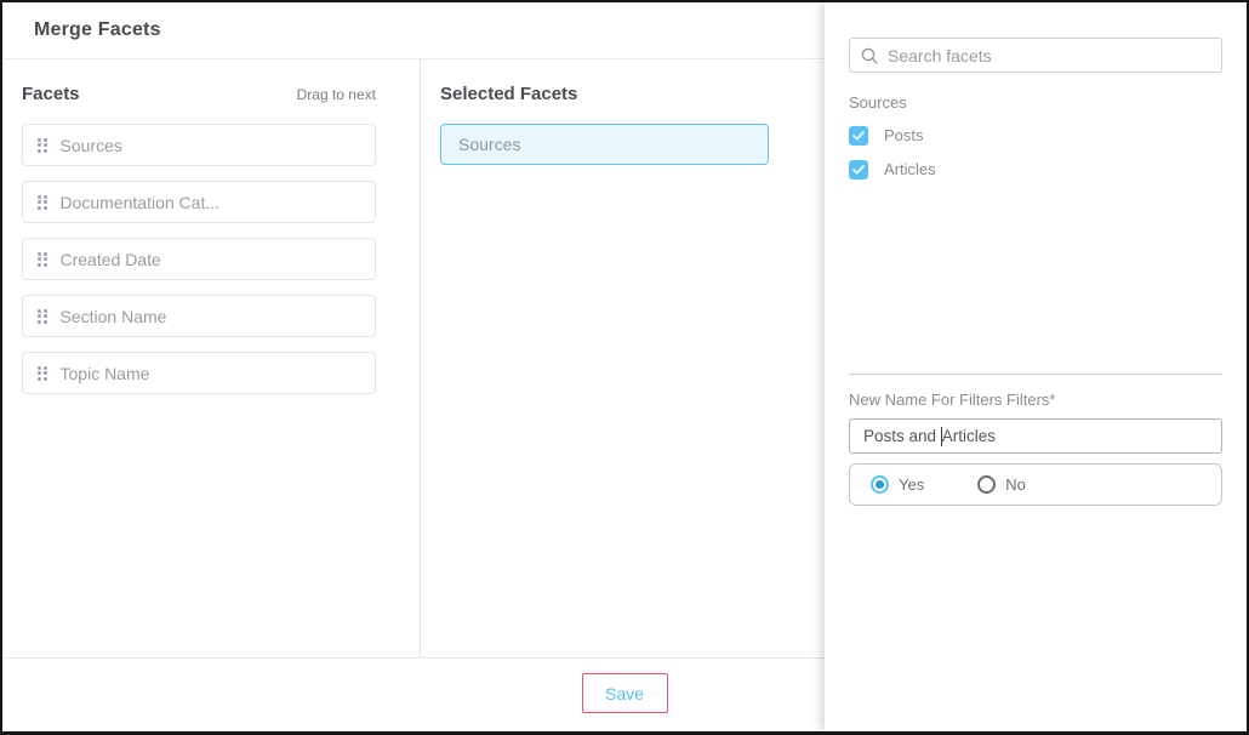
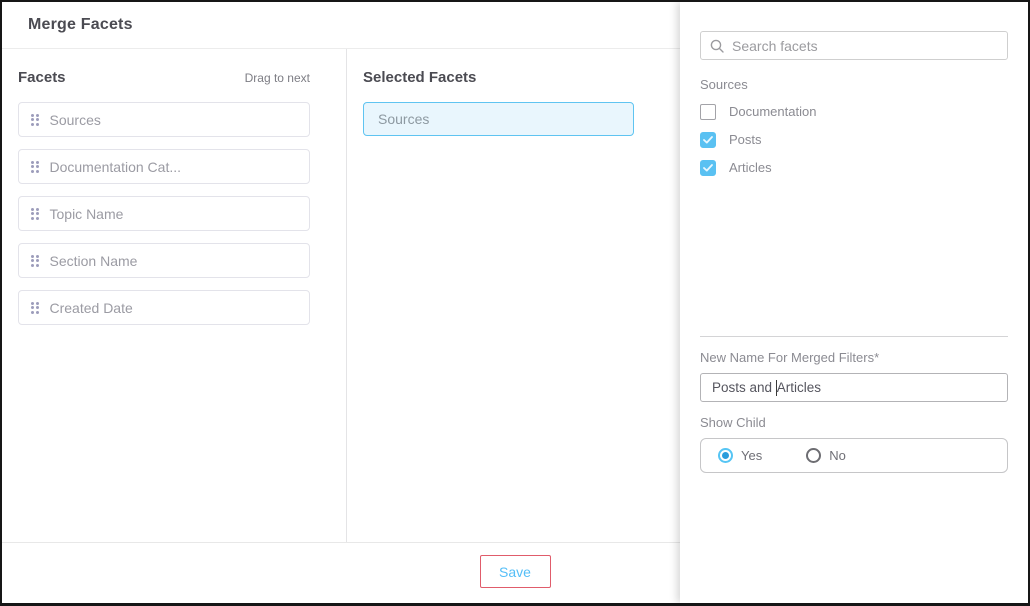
  Merge Facets
  Facets
  Drag to next
  Sources
  Documentation Cat...
- Created Date
+ Topic Name
  Section Name
- Topic Name
+ Created Date
  Selected Facets
  Sources
  Save
  Search facets
  Sources
+ Documentation
  Posts
  Articles
- New Name For Filters Filters*
+ New Name For Merged Filters*
  Posts and
  Articles
+ Show Child
  Yes
  No
